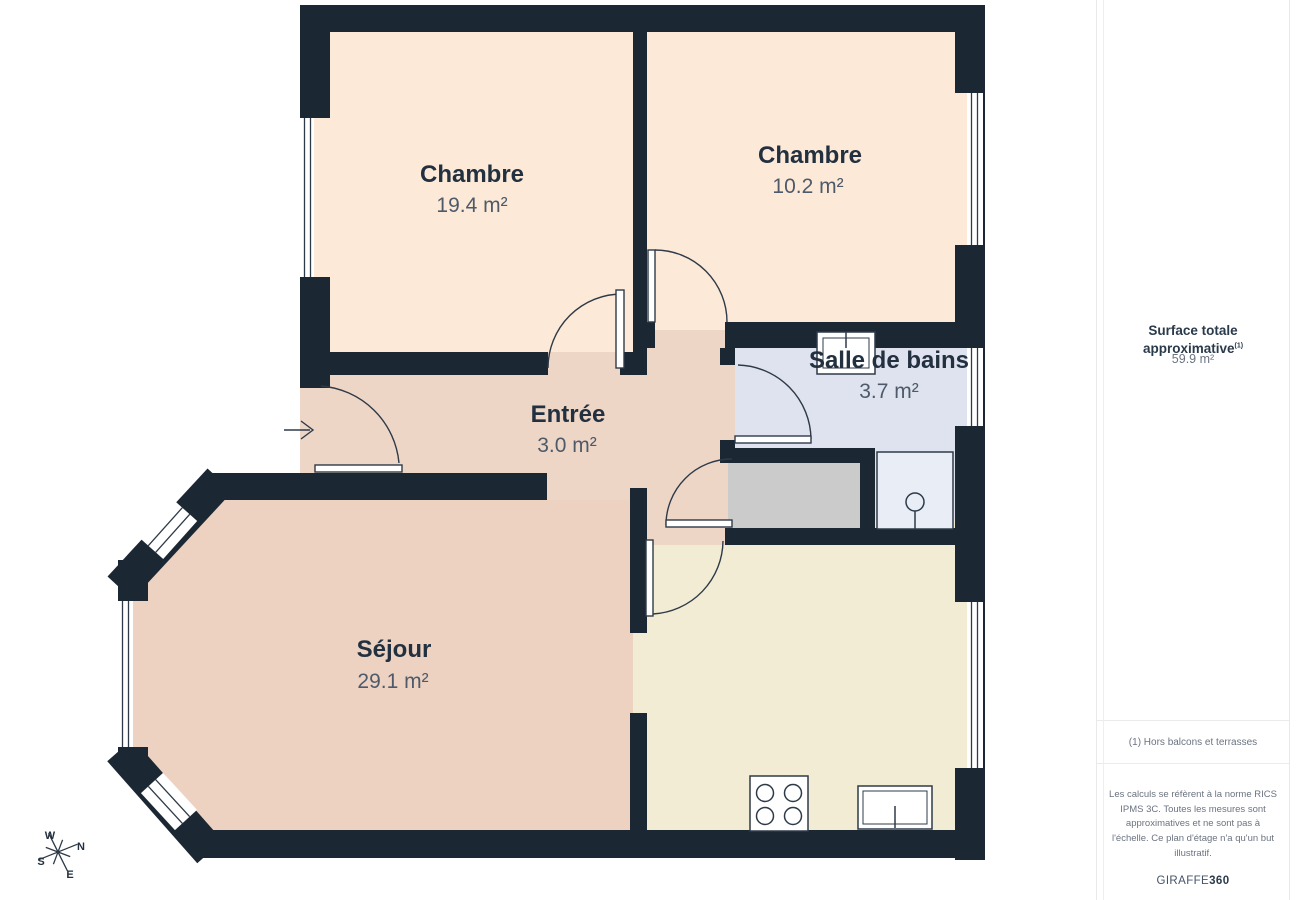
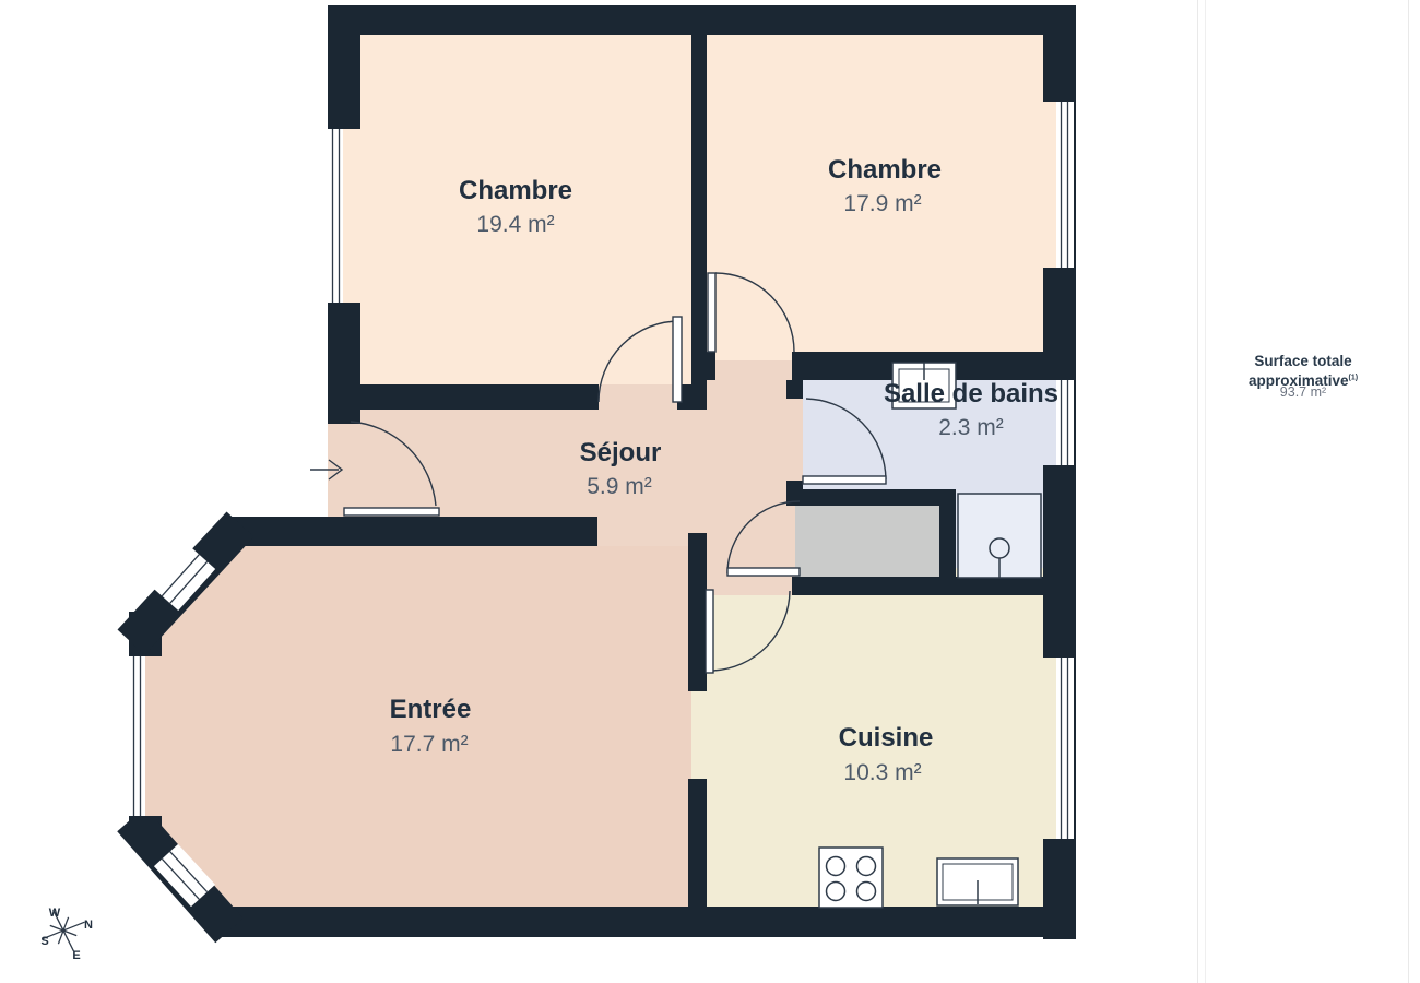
  Chambre
  19.4 m²
  Chambre
- 10.2 m²
+ 17.9 m²
  Salle de bains
- 3.7 m²
+ 2.3 m²
- Entrée
+ Séjour
- 3.0 m²
+ 5.9 m²
- Séjour
+ Entrée
- 29.1 m²
+ 17.7 m²
+ Cuisine
+ 10.3 m²
  W
  N
  S
  E
  Surface totale approximative
- 59.9 m²
+ 93.7 m²
- (1) Hors balcons et terrasses
- Les calculs se réfèrent à la norme RICS IPMS 3C. Toutes les mesures sont approximatives et ne sont pas à l'échelle. Ce plan d'étage n'a qu'un but illustratif.
- GIRAFFE360
